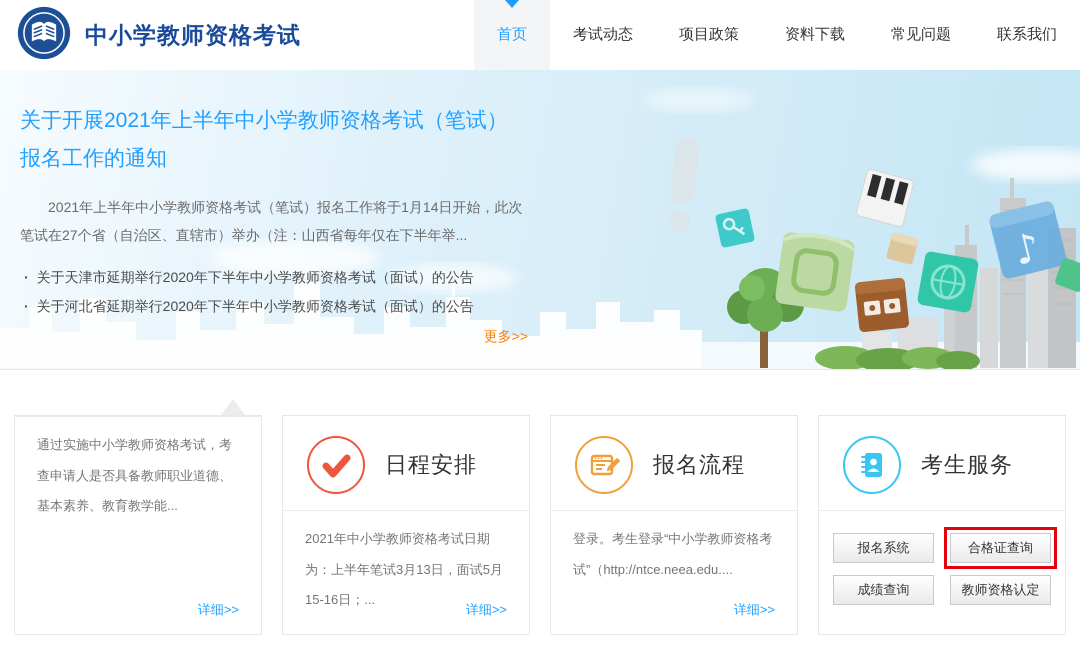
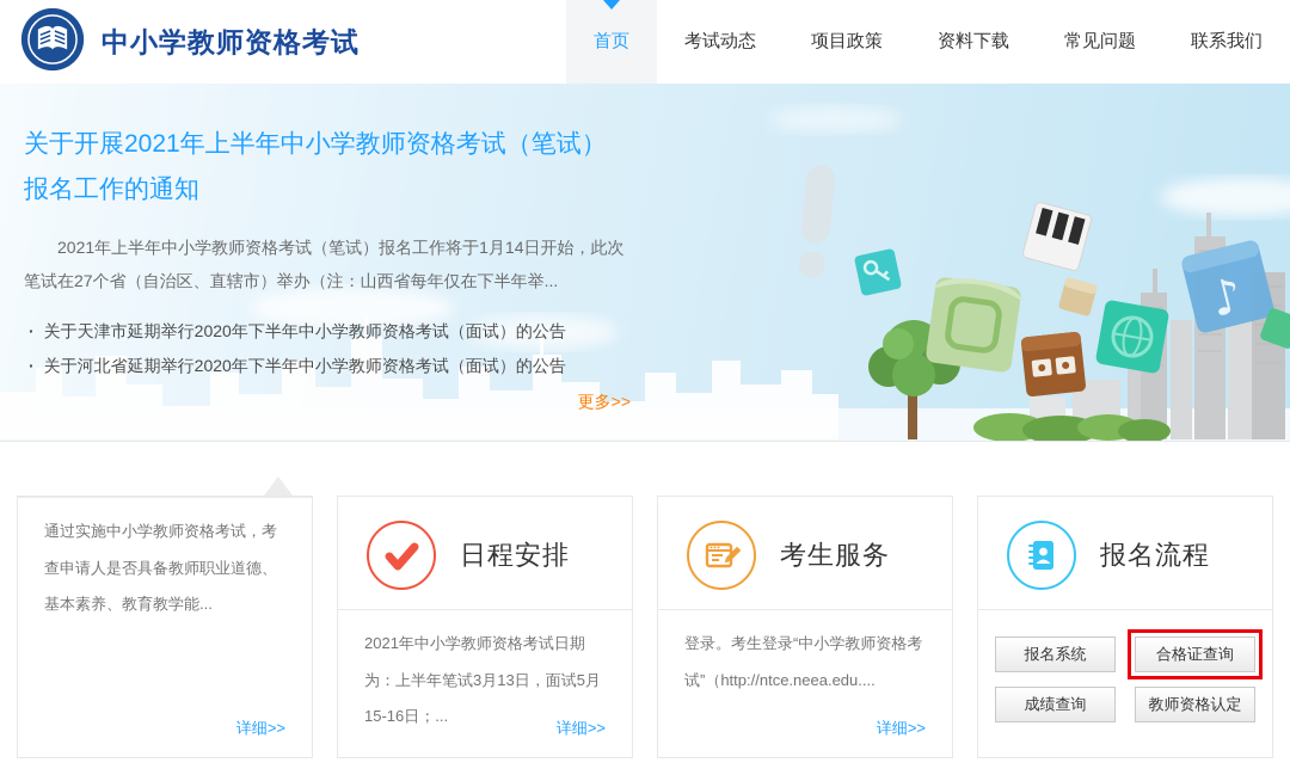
  中小学教师资格考试
  首页
  考试动态
  项目政策
  资料下载
  常见问题
  联系我们
  关于开展2021年上半年中小学教师资格考试（笔试）报名工作的通知
  2021年上半年中小学教师资格考试（笔试）报名工作将于1月14日开始，此次笔试在27个省（自治区、直辖市）举办（注：山西省每年仅在下半年举...
  关于天津市延期举行2020年下半年中小学教师资格考试（面试）的公告
  关于河北省延期举行2020年下半年中小学教师资格考试（面试）的公告
  更多>>
  通过实施中小学教师资格考试，考查申请人是否具备教师职业道德、基本素养、教育教学能...
  详细>>
  日程安排
  2021年中小学教师资格考试日期为：上半年笔试3月13日，面试5月15-16日；...
  详细>>
- 报名流程
+ 考生服务
  登录。考生登录“中小学教师资格考试”（http://ntce.neea.edu....
  详细>>
- 考生服务
+ 报名流程
  报名系统
  合格证查询
  成绩查询
  教师资格认定
